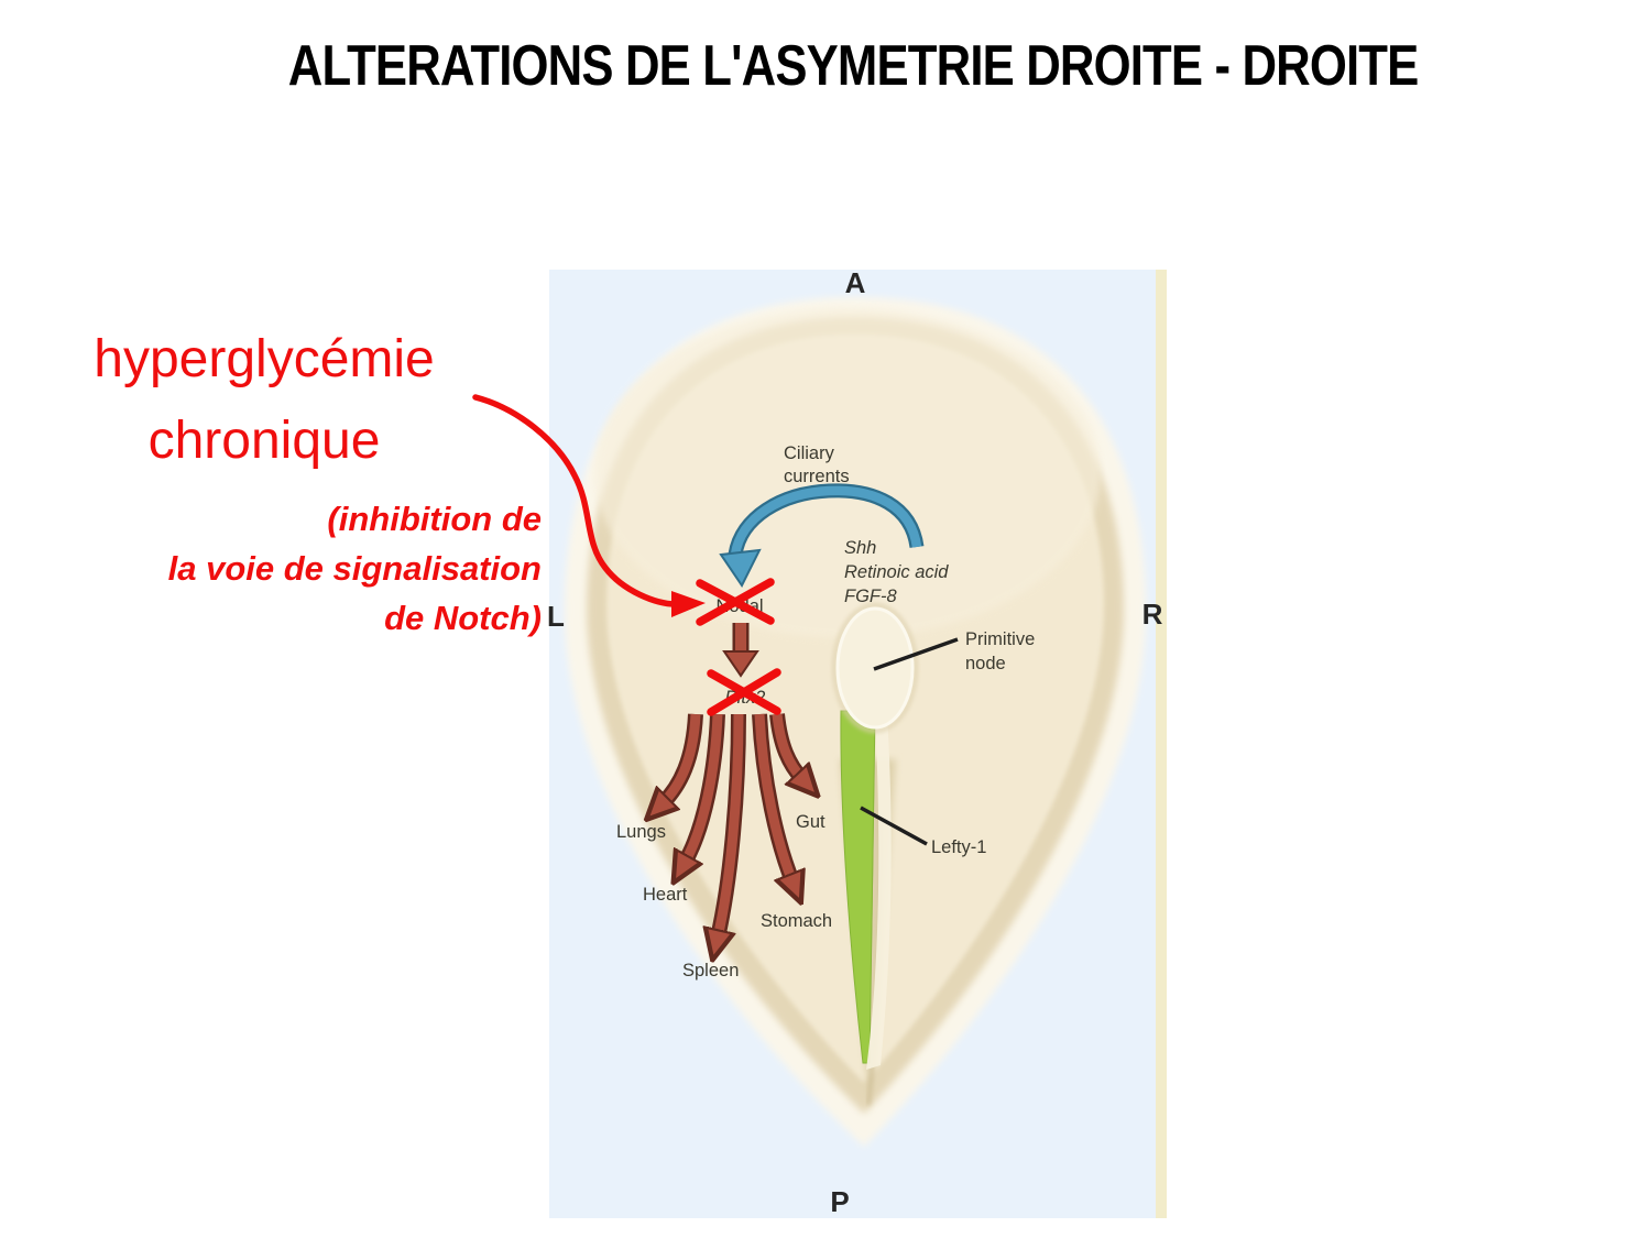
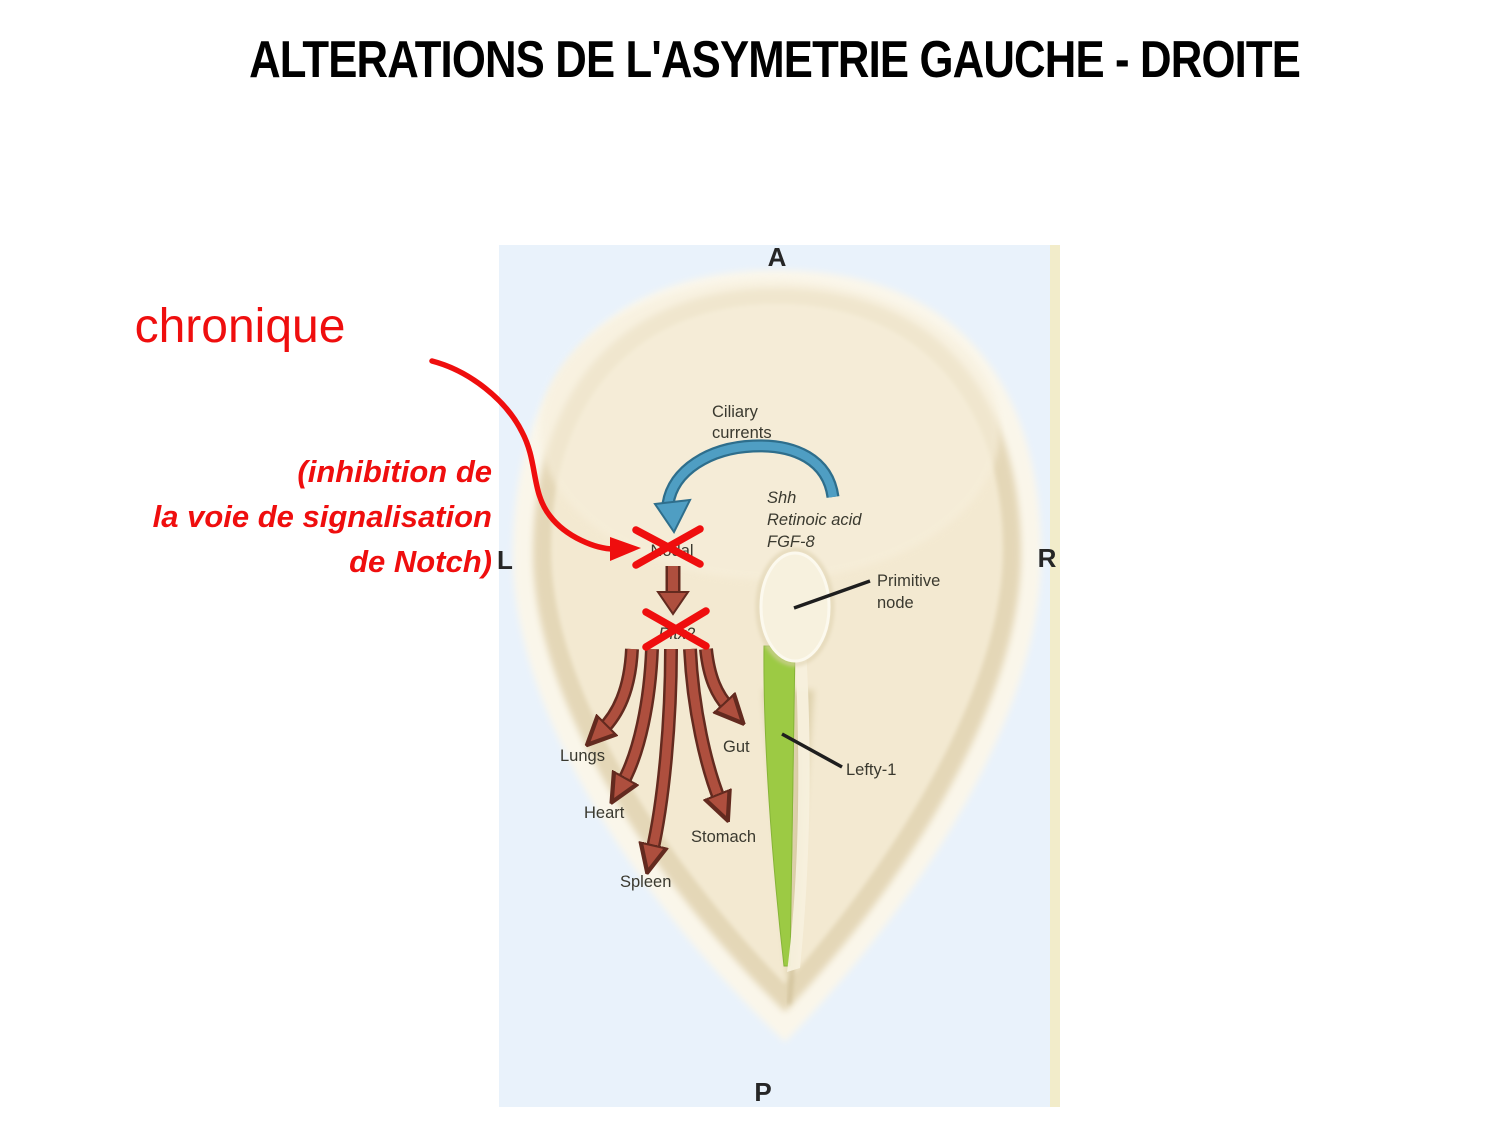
- ALTERATIONS DE L'ASYMETRIE DROITE - DROITE
+ ALTERATIONS DE L'ASYMETRIE GAUCHE - DROITE
- hyperglycémie
  chronique
  (inhibition de
  la voie de signalisation
  de Notch)
  Ciliary
  currents
  Shh
  Retinoic acid
  FGF-8
  Primitive
  node
  Lefty-1
  Lungs
  Gut
  Heart
  Stomach
  Spleen
  A
  P
  L
  R
